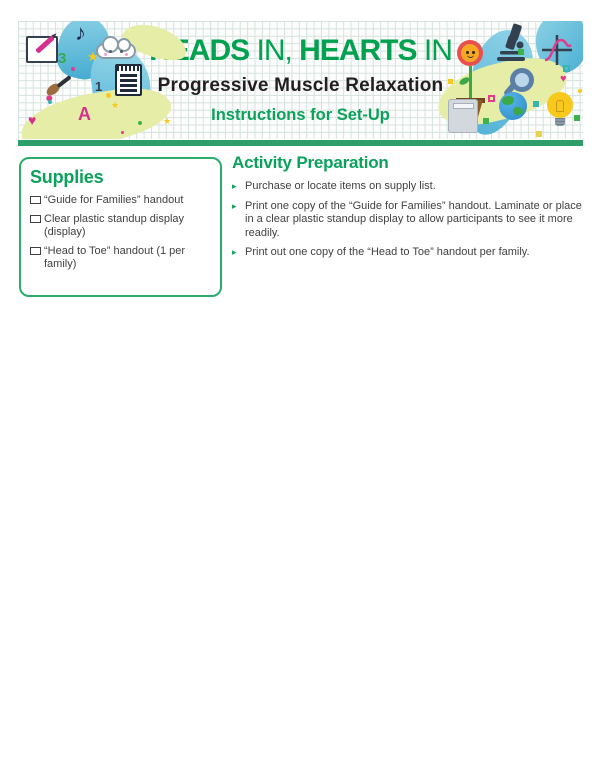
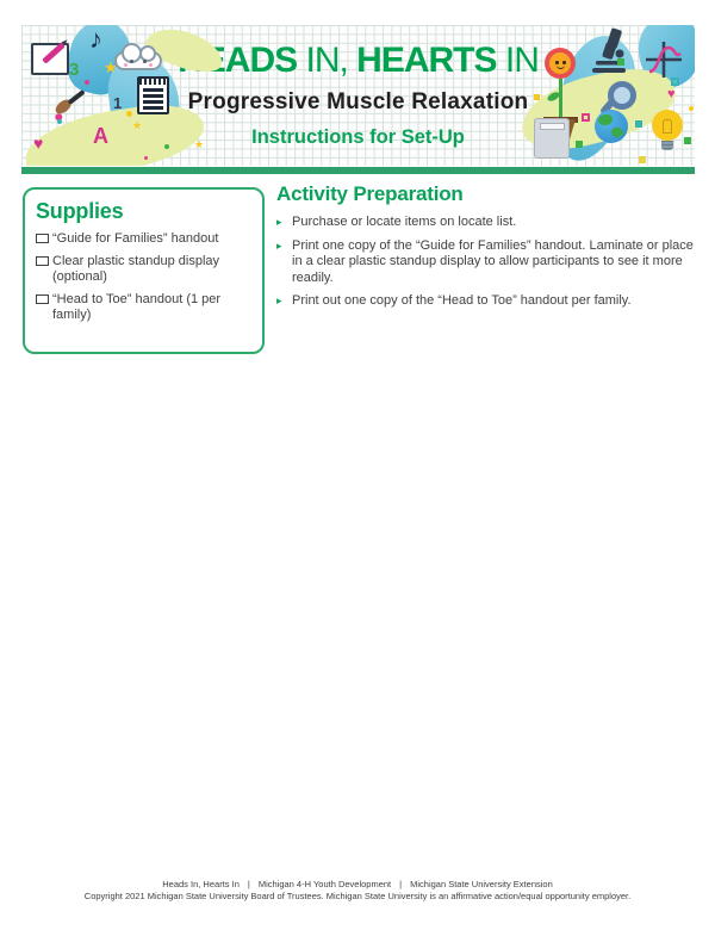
  ♪
  3
  ★
  1
  A
  ♥
  ★
  ★
  ADS IN, HEARTS IN
  Progressive Muscle Relaxation
  Instructions for Set-Up
  ♥
  Supplies
  “Guide for Families” handout
- Clear plastic standup display (display)
+ Clear plastic standup display (optional)
  “Head to Toe” handout (1 per family)
  Activity Preparation
  ▸
- Purchase or locate items on supply list.
+ Purchase or locate items on locate list.
  ▸
  Print one copy of the “Guide for Families” handout. Laminate or place in a clear plastic standup display to allow participants to see it more readily.
  ▸
  Print out one copy of the “Head to Toe” handout per family.
+ Heads In, Hearts In | Michigan 4-H Youth Development | Michigan State University Extension
+ Copyright 2021 Michigan State University Board of Trustees. Michigan State University is an affirmative action/equal opportunity employer.
